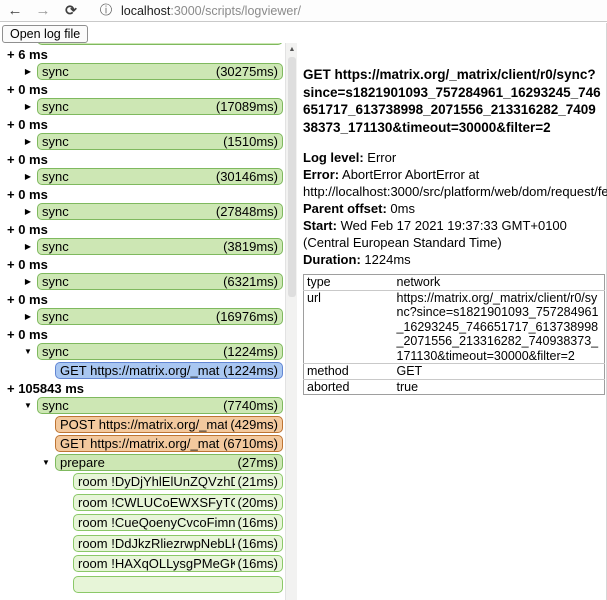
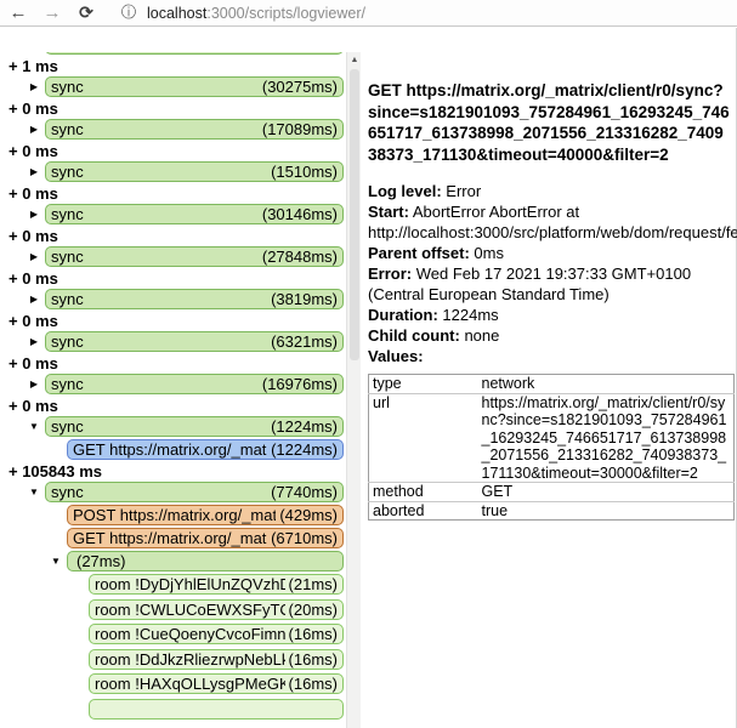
  ←
  →
  ⟳
  ⓘ
  localhost:3000/scripts/logviewer/
- Open log file
- + 6 ms
+ + 1 ms
  ▶
  sync
  (30275ms)
  + 0 ms
  ▶
  sync
  (17089ms)
  + 0 ms
  ▶
  sync
  (1510ms)
  + 0 ms
  ▶
  sync
  (30146ms)
  + 0 ms
  ▶
  sync
  (27848ms)
  + 0 ms
  ▶
  sync
  (3819ms)
  + 0 ms
  ▶
  sync
  (6321ms)
  + 0 ms
  ▶
  sync
  (16976ms)
  + 0 ms
  ▼
  sync
  (1224ms)
  GET https://matrix.org/_mat
  (1224ms)
  + 105843 ms
  ▼
  sync
  (7740ms)
  POST https://matrix.org/_mat
  (429ms)
  GET https://matrix.org/_mat
  (6710ms)
  ▼
- prepare
  (27ms)
  room !DyDjYhlElUnZQVzh
  (21ms)
  room !CWLUCoEWXSFyT
  (20ms)
  room !CueQoenyCvcoFimn
  (16ms)
  room !DdJkzRliezrwpNebL
  (16ms)
  room !HAXqOLLysgPMeGK
  (16ms)
- GET https://matrix.org/_matrix/client/r0/sync?since=s1821901093_757284961_16293245_746651717_613738998_2071556_213316282_740938373_171130&timeout=30000&filter=2
+ GET https://matrix.org/_matrix/client/r0/sync?since=s1821901093_757284961_16293245_746651717_613738998_2071556_213316282_740938373_171130&timeout=40000&filter=2
  Log level: Error
- Error: AbortError AbortError at http://localhost:3000/src/platform/web/dom/request/fe
+ Start: AbortError AbortError at http://localhost:3000/src/platform/web/dom/request/fe
  Parent offset: 0ms
- Start: Wed Feb 17 2021 19:37:33 GMT+0100 (Central European Standard Time)
+ Error: Wed Feb 17 2021 19:37:33 GMT+0100 (Central European Standard Time)
  Duration: 1224ms
+ Child count: none
+ Values:
  type	network
  url	https://matrix.org/_matrix/client/r0/sync?since=s1821901093_757284961_16293245_746651717_613738998_2071556_213316282_740938373_171130&timeout=30000&filter=2
  method	GET
  aborted	true
